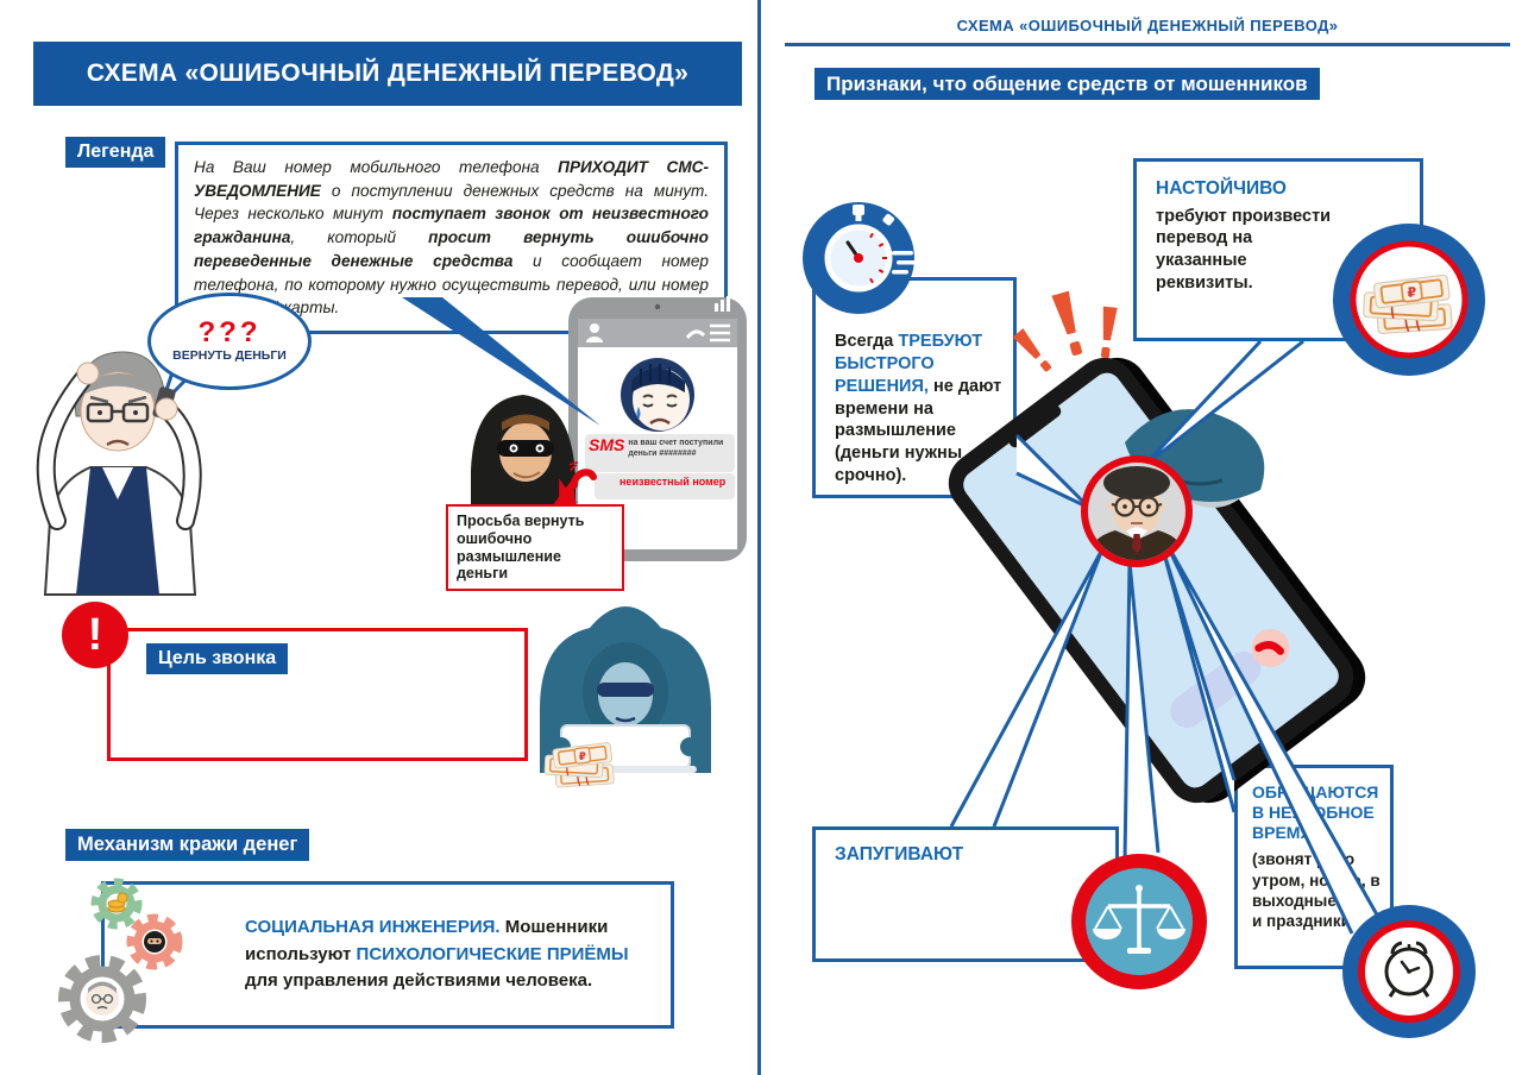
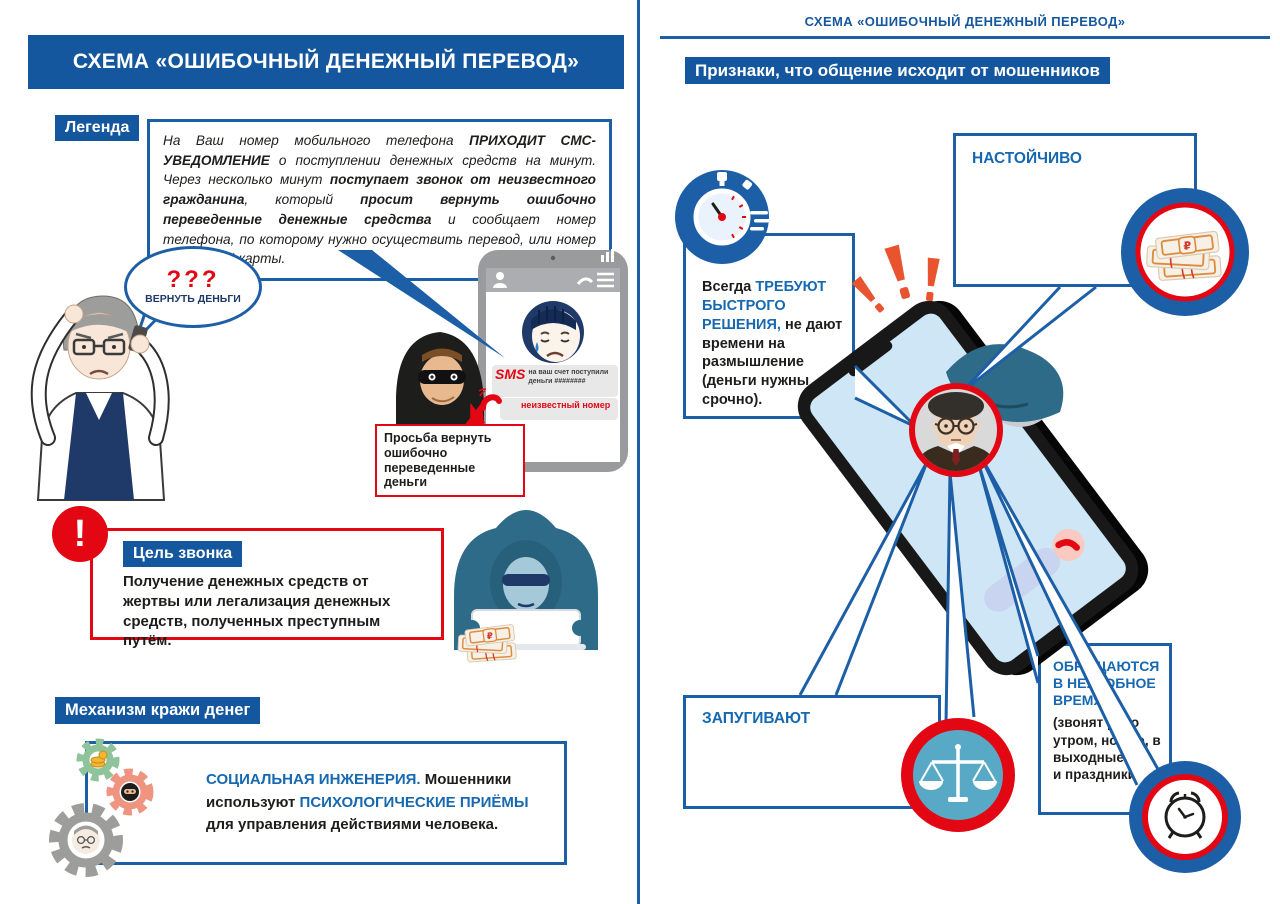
  СХЕМА «ОШИБОЧНЫЙ ДЕНЕЖНЫЙ ПЕРЕВОД»
  Легенда
  На Ваш номер мобильного телефона ПРИХОДИТ СМС-УВЕДОМЛЕНИЕ о поступлении денежных средств на минут. Через несколько минут поступает звонок от неизвестного гражданина, который просит вернуть ошибочно переведенные денежные средства и сообщает номер телефона, по которому нужно осуществить перевод, или номер арты.
  ???
  ВЕРНУТЬ ДЕНЬГИ
  SMS
  неизвестный номер
- Просьба вернуть ошибочно размышление деньги
+ Просьба вернуть ошибочно переведенные деньги
  !
  Цель звонка
+ Получение денежных средств от жертвы или легализация денежных средств, полученных преступным путём.
  Механизм кражи денег
  СОЦИАЛЬНАЯ ИНЖЕНЕРИЯ. Мошенники используют ПСИХОЛОГИЧЕСКИЕ ПРИЁМЫ для управления действиями человека.
  СХЕМА «ОШИБОЧНЫЙ ДЕНЕЖНЫЙ ПЕРЕВОД»
- Признаки, что общение средств от мошенников
+ Признаки, что общение исходит от мошенников
  Всегда ТРЕБУЮТ БЫСТРОГО РЕШЕНИЯ, не дают времени на размышление (деньги нужны срочно).
  НАСТОЙЧИВО
- требуют произвести перевод на указанные реквизиты.
  ЗАПУГИВАЮТ
  ОБРАЮТСЯ В НЕБНОЕ ВРЕМ
  (звонято утром, но, в выходные и праздник
